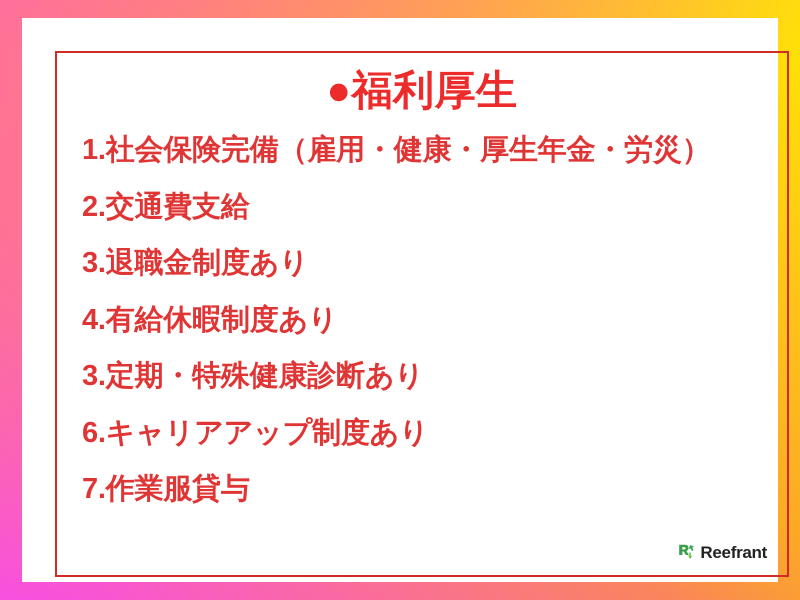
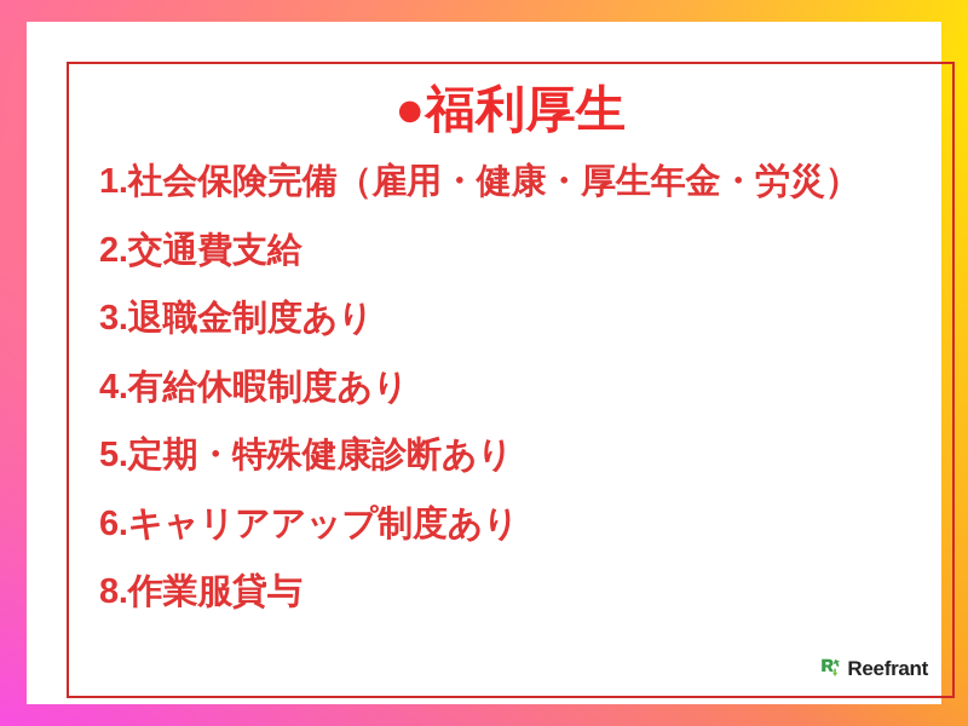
  ●福利厚生
  1.社会保険完備（雇用・健康・厚生年金・労災）
  2.交通費支給
  3.退職金制度あり
  4.有給休暇制度あり
- 3.定期・特殊健康診断あり
+ 5.定期・特殊健康診断あり
  6.キャリアアップ制度あり
- 7.作業服貸与
+ 8.作業服貸与
  Reefrant
